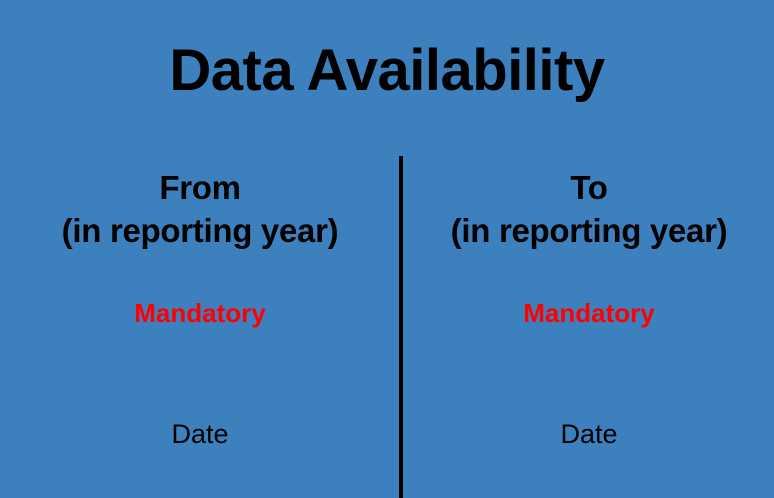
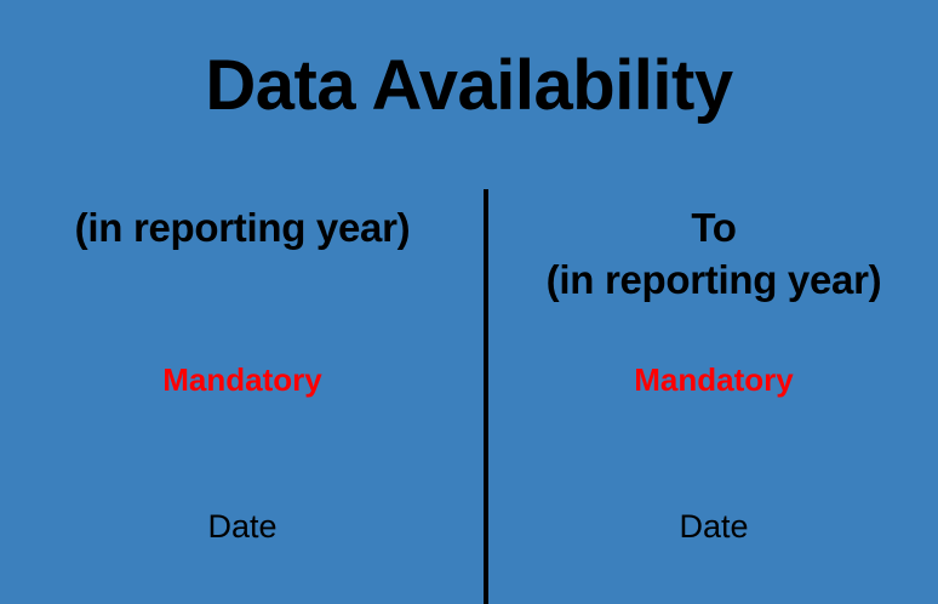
  Data Availability
- From
  (in reporting year)
  Mandatory
  Date
  To
  (in reporting year)
  Mandatory
  Date
